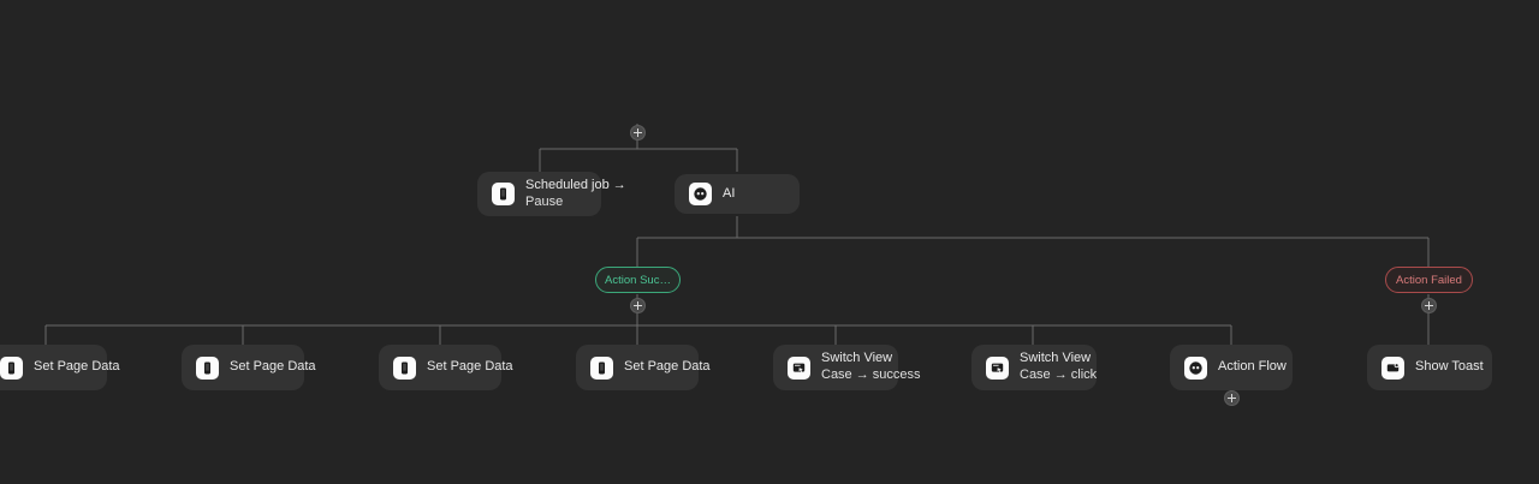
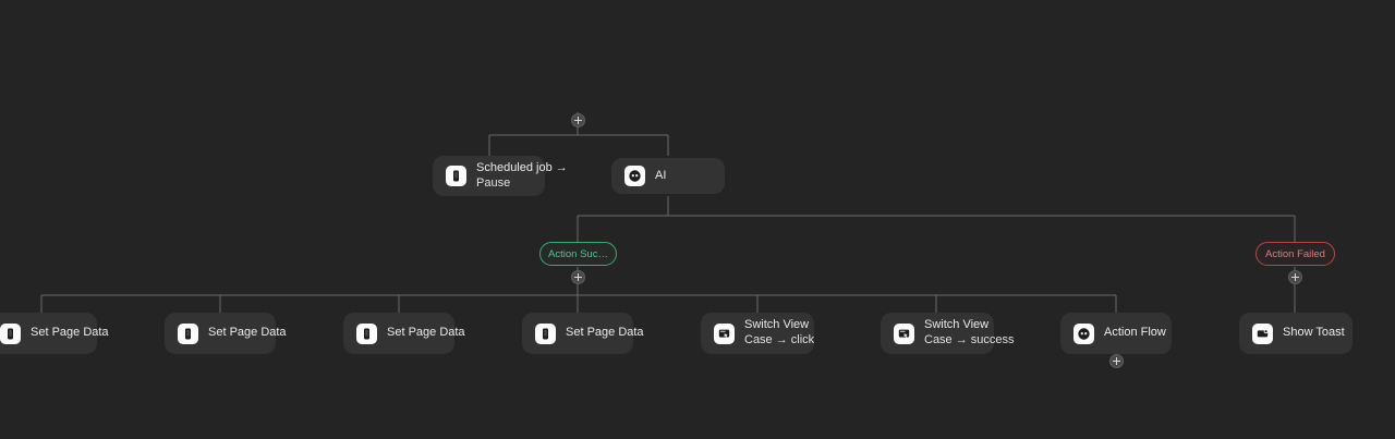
  Scheduled job →
  Pause
  AI
  Action Suc…
  Action Failed
  Set Page Data
  Set Page Data
  Set Page Data
  Set Page Data
  Switch View
- Case → success
+ Case → click
  Switch View
- Case → click
+ Case → success
  Action Flow
  Show Toast
